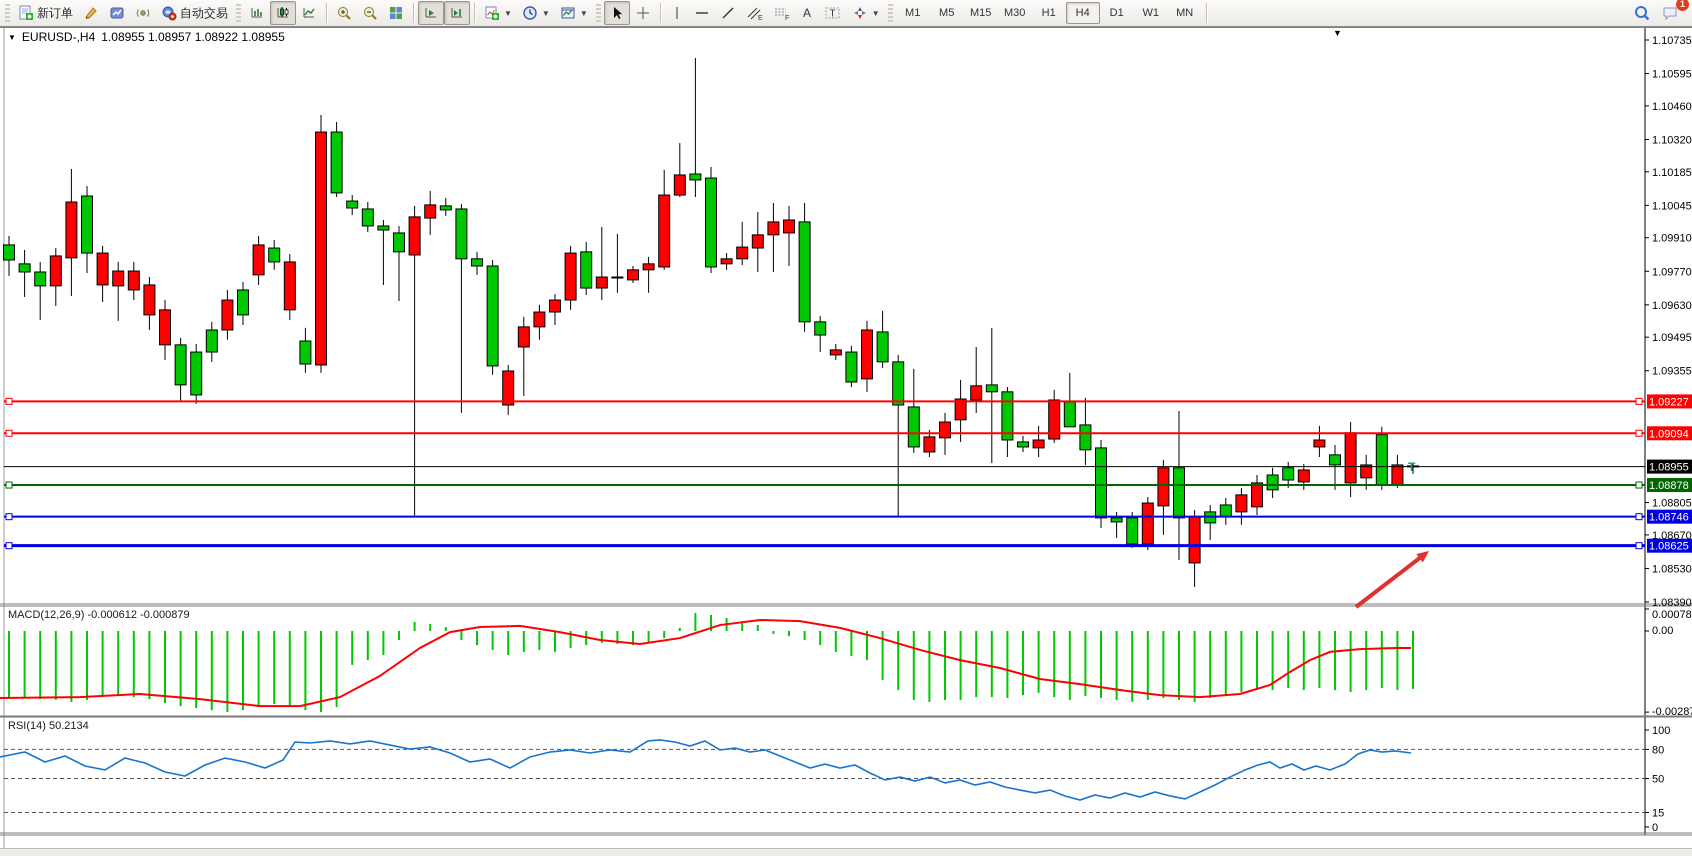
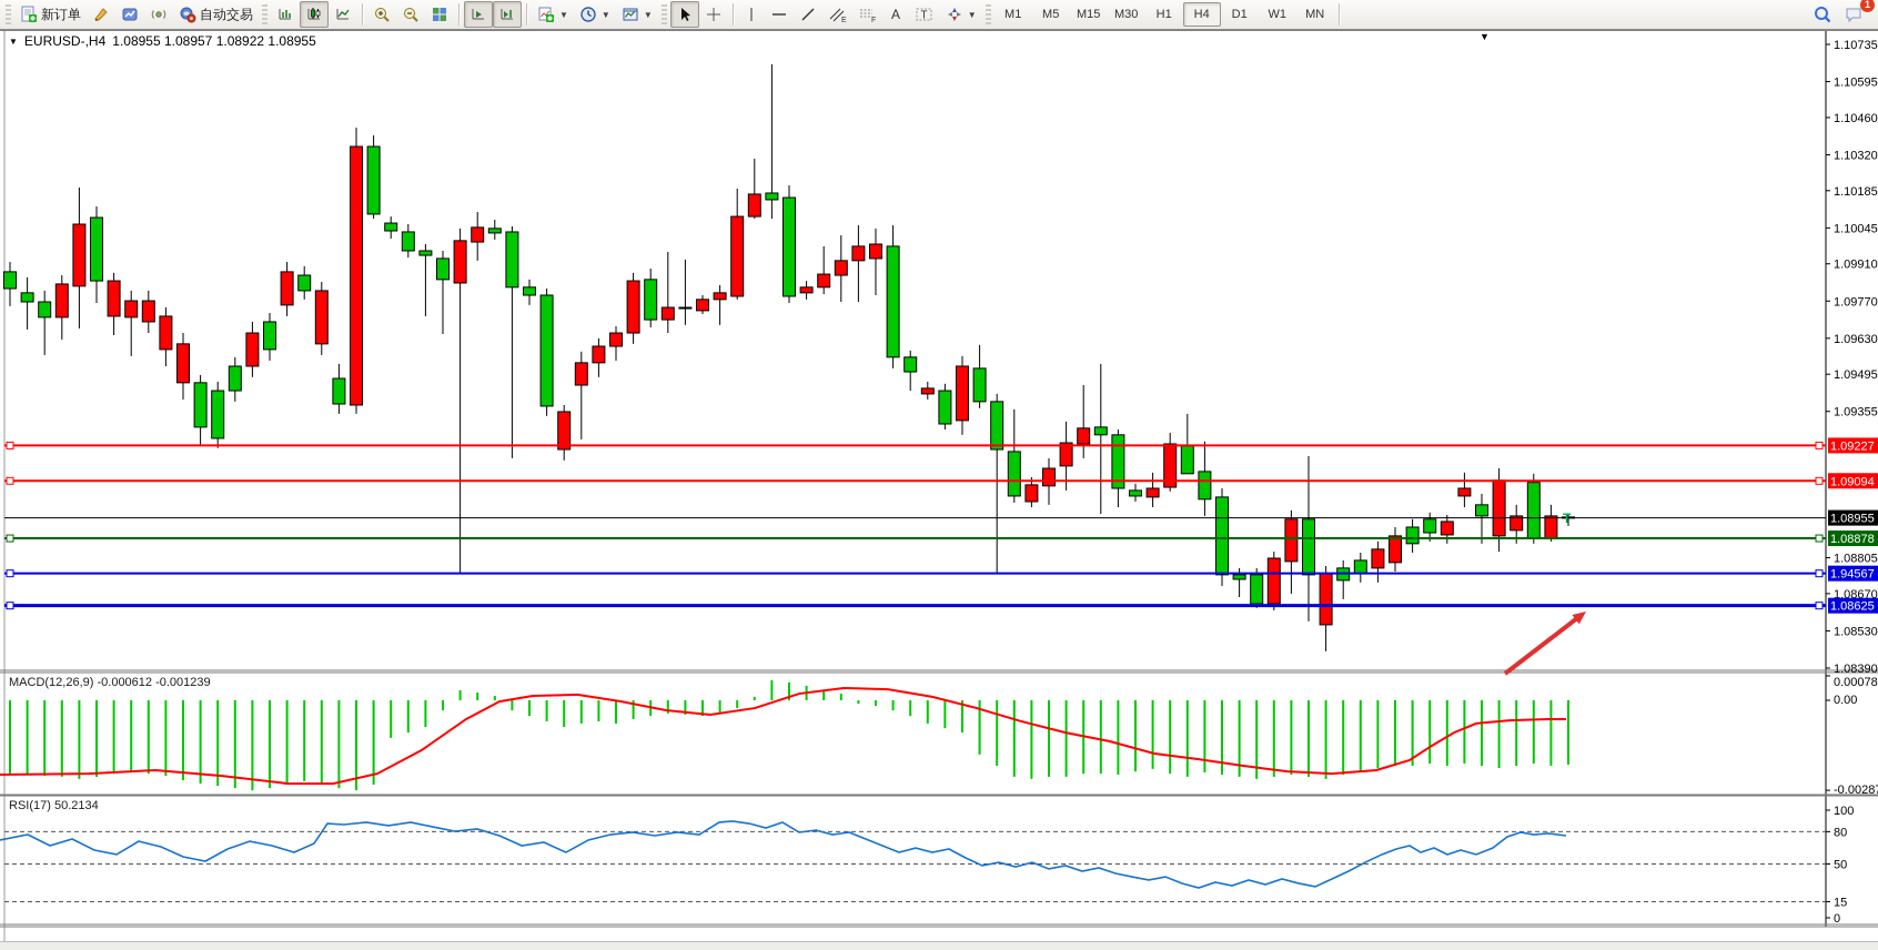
  新订单
  自动交易
  ▼
  ▼
  ▼
  A
  T
  ▼
  M1
  M5
  M15
  M30
  H1
  H4
  D1
  W1
  MN
  1
  ▼
  EURUSD-,H4
  1.08955 1.08957 1.08922 1.08955
  ▼
- MACD(12,26,9) -0.000612 -0.000879
+ MACD(12,26,9) -0.000612 -0.001239
- RSI(14) 50.2134
+ RSI(17) 50.2134
  1.10735
  1.10595
  1.10460
  1.10320
  1.10185
  1.10045
  1.09910
  1.09770
  1.09630
  1.09495
  1.09355
  1.08805
  1.08670
  1.08530
  1.08390
  1.09227
  1.09094
  1.08955
  1.08878
- 1.08746
+ 1.94567
  1.08625
  T
  0.00078
  0.00
  -0.0028
  100
  80
  50
  15
  0
